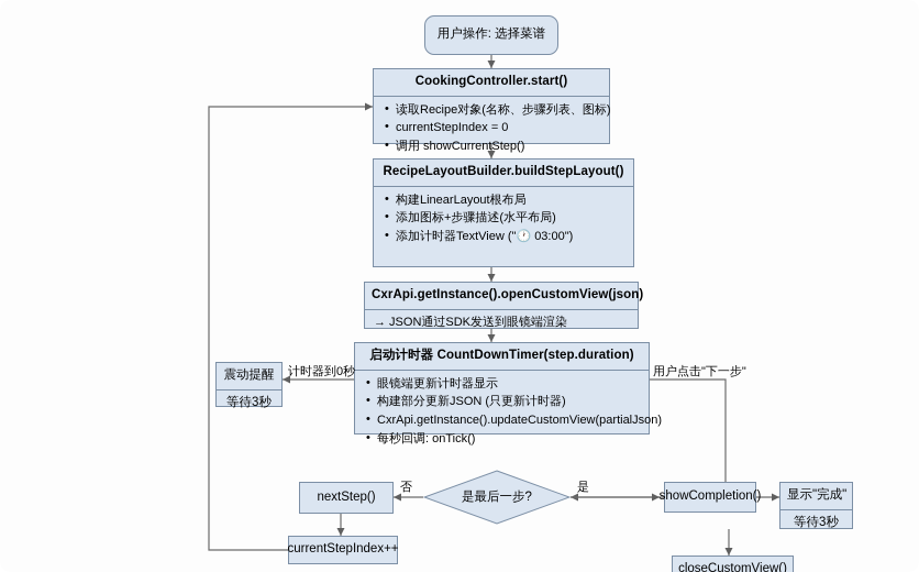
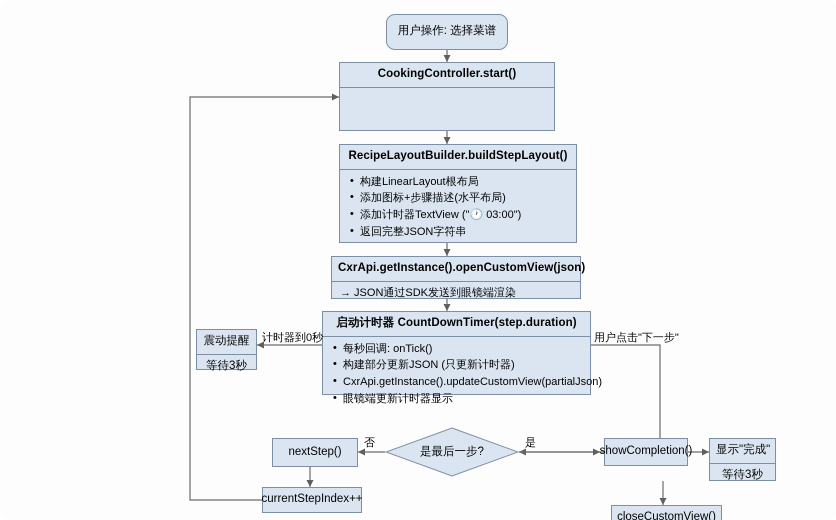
  用户操作: 选择菜谱
  CookingController.start()
- 读取Recipe对象(名称、步骤列表、图标)
- currentStepIndex = 0
- 调用 showCurrentStep()
  RecipeLayoutBuilder.buildStepLayout()
  构建LinearLayout根布局
  添加图标+步骤描述(水平布局)
  添加计时器TextView ("🕐 03:00")
+ 返回完整JSON字符串
  CxrApi.getInstance().openCustomView(json)
  → JSON通过SDK发送到眼镜端渲染
  启动计时器 CountDownTimer(step.duration)
- 眼镜端更新计时器显示
+ 每秒回调: onTick()
  构建部分更新JSON (只更新计时器)
  CxrApi.getInstance().updateCustomView(partialJson)
- 每秒回调: onTick()
+ 眼镜端更新计时器显示
  震动提醒
  等待3秒
  计时器到0秒
  用户点击"下一步"
  是最后一步?
  否
  是
  nextStep()
  currentStepIndex++
  showCompletion()
  显示"完成"
  等待3秒
  closeCustomView()
